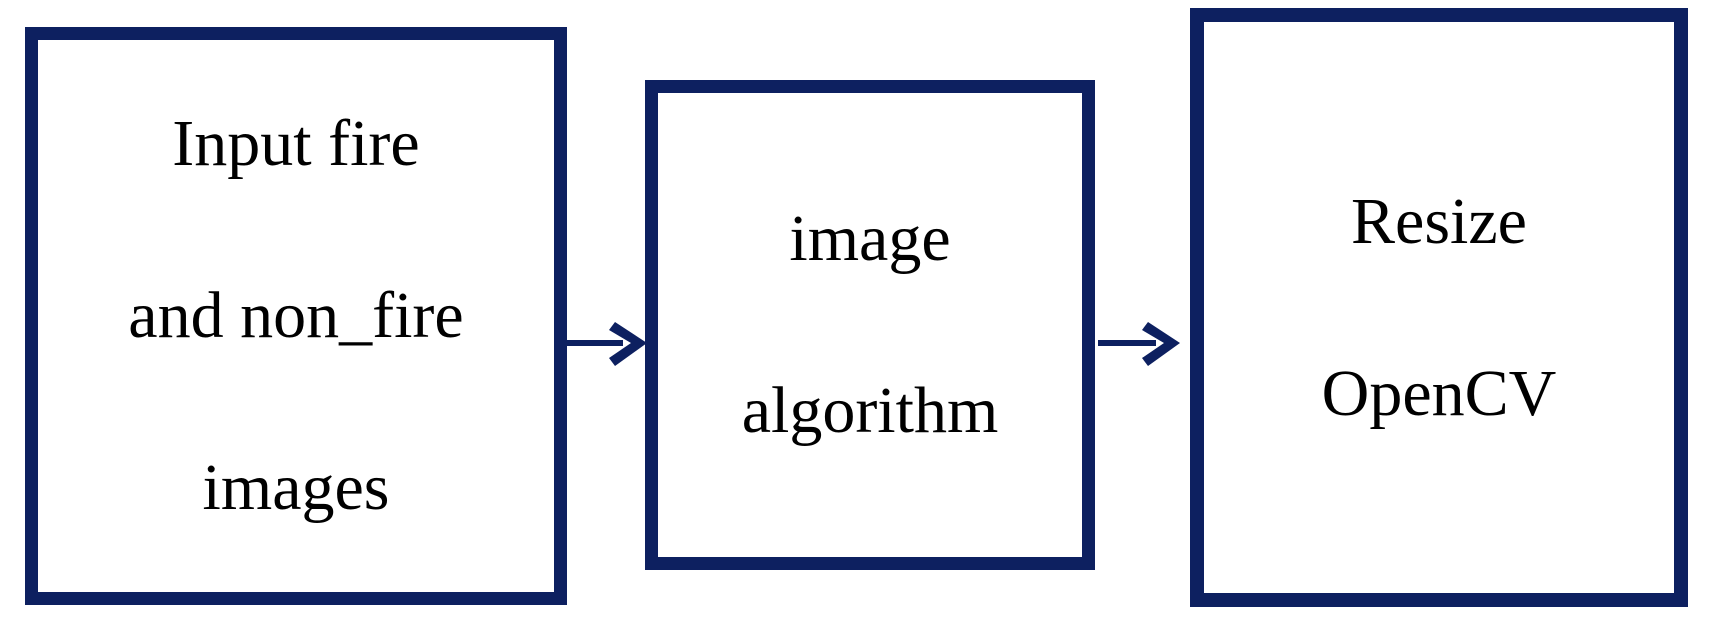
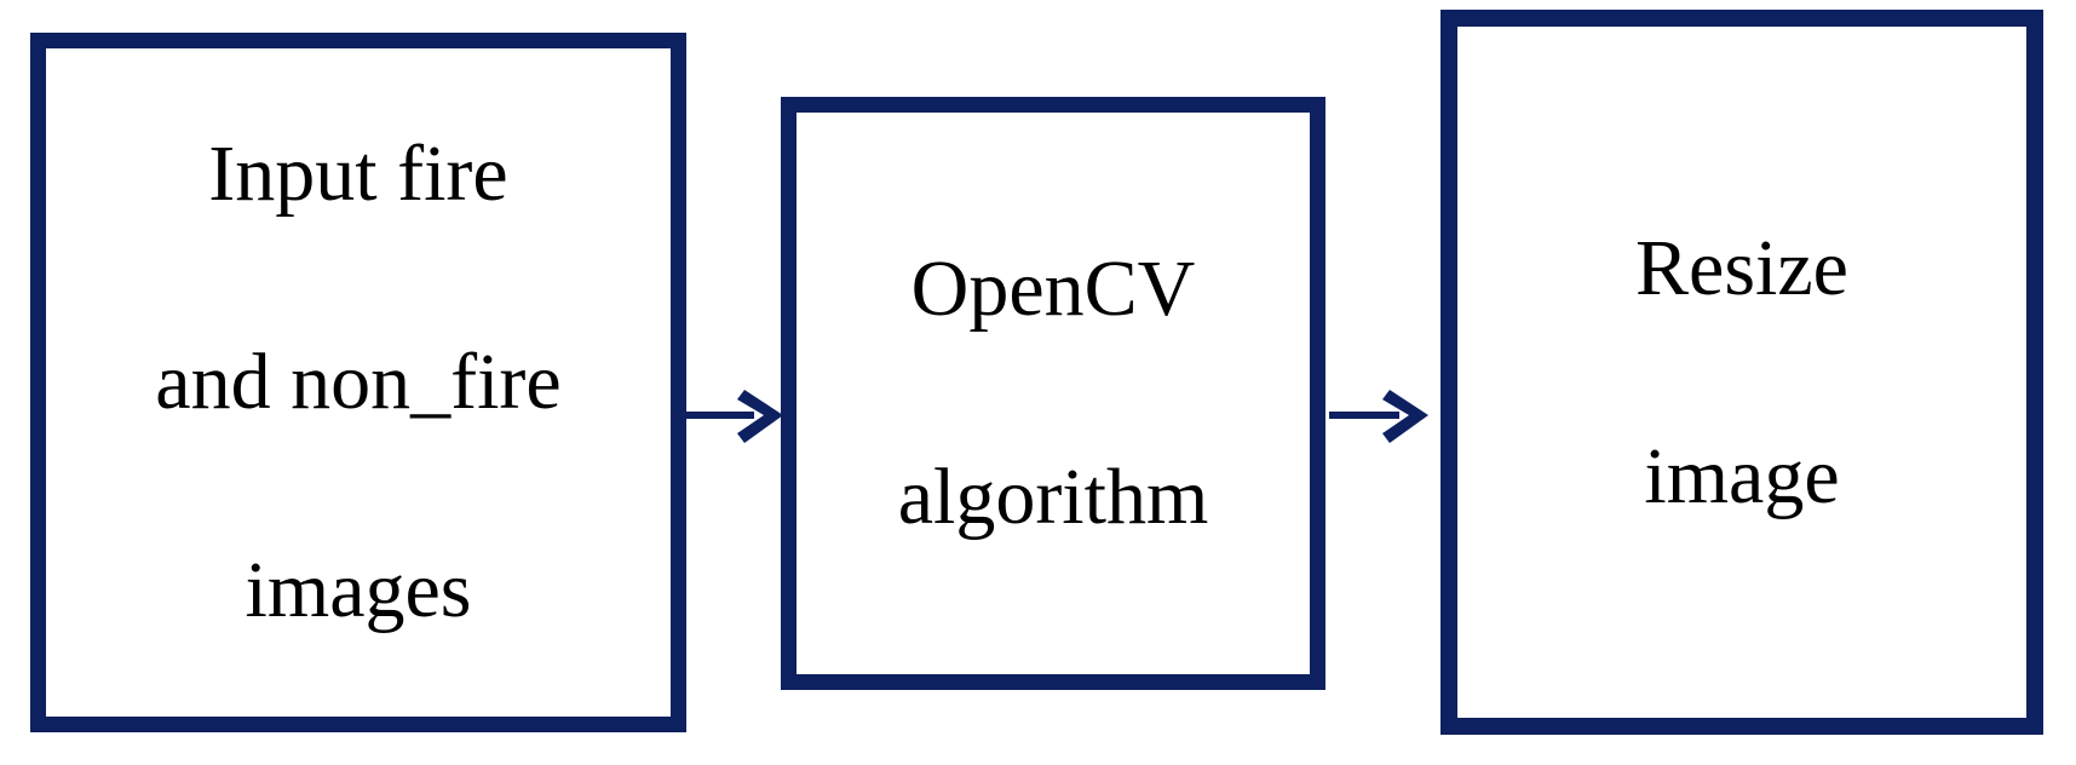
  Input fire
  and non_fire
  images
- image
+ OpenCV
  algorithm
  Resize
- OpenCV
+ image
